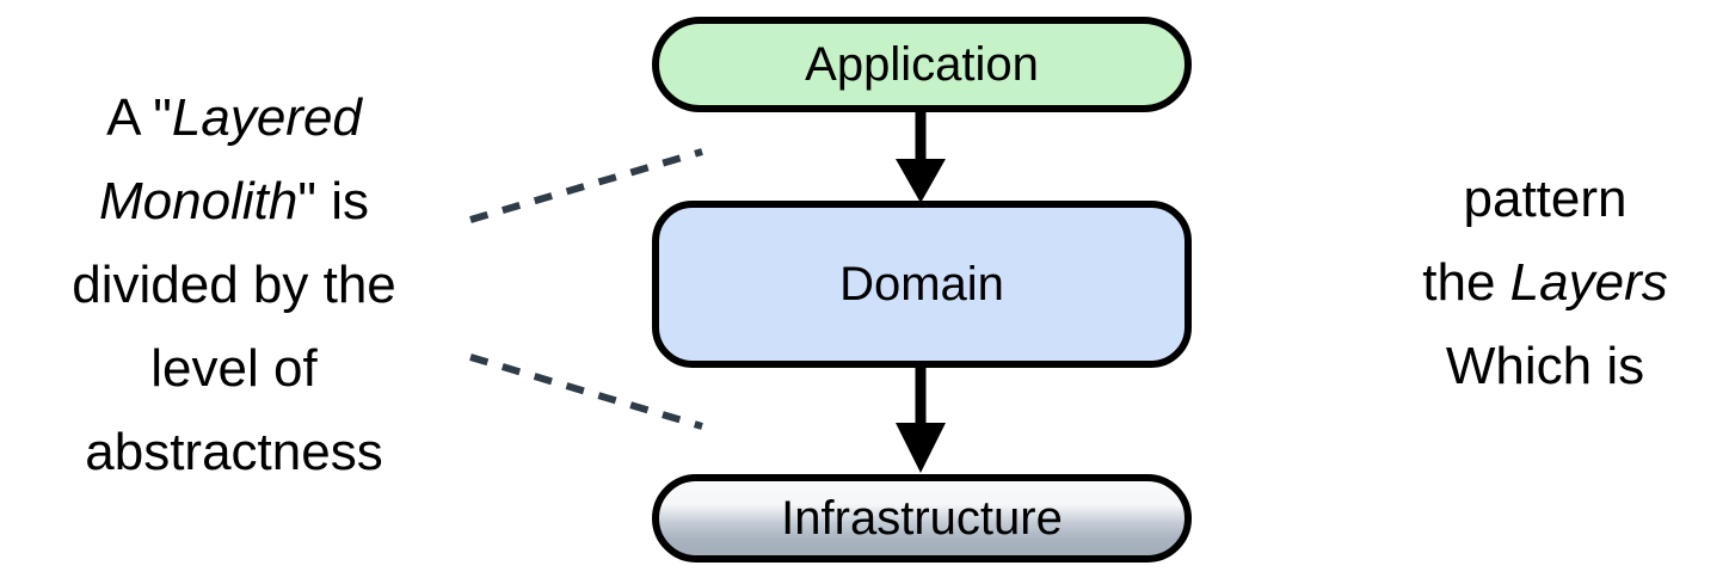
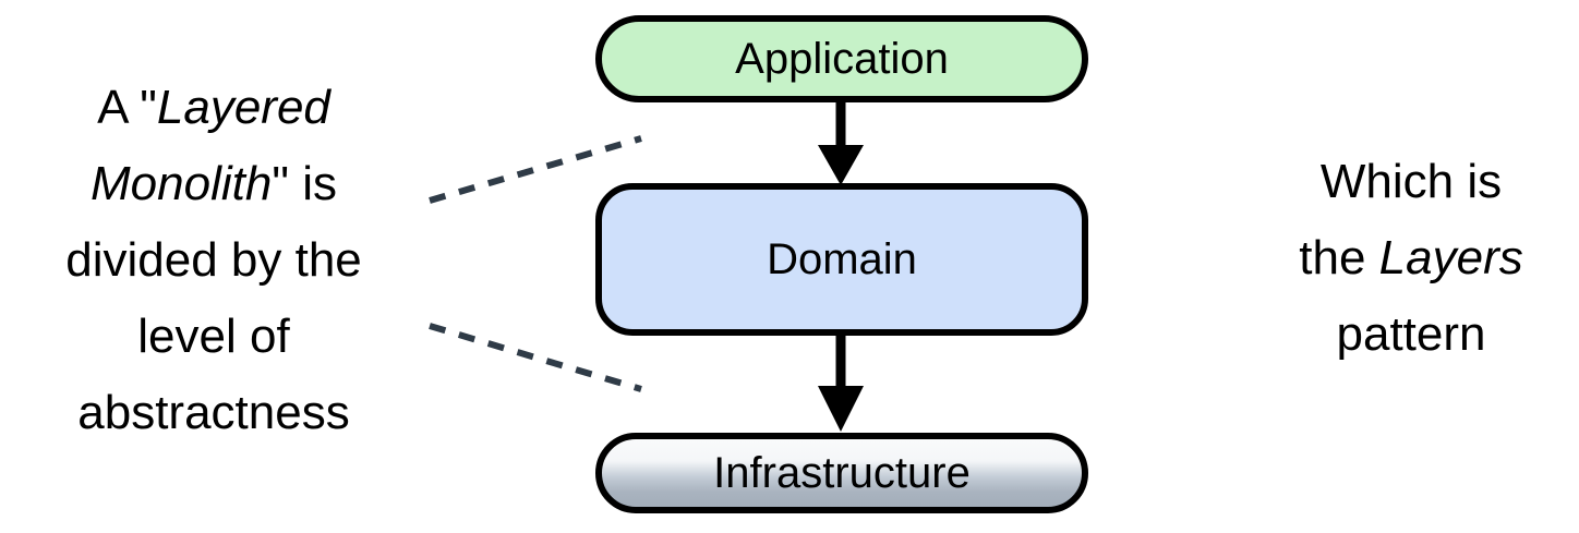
  A "Layered
  Monolith" is
  divided by the
  level of
  abstractness
- pattern
+ Which is
  the Layers
- Which is
+ pattern
  Application
  Domain
  Infrastructure
